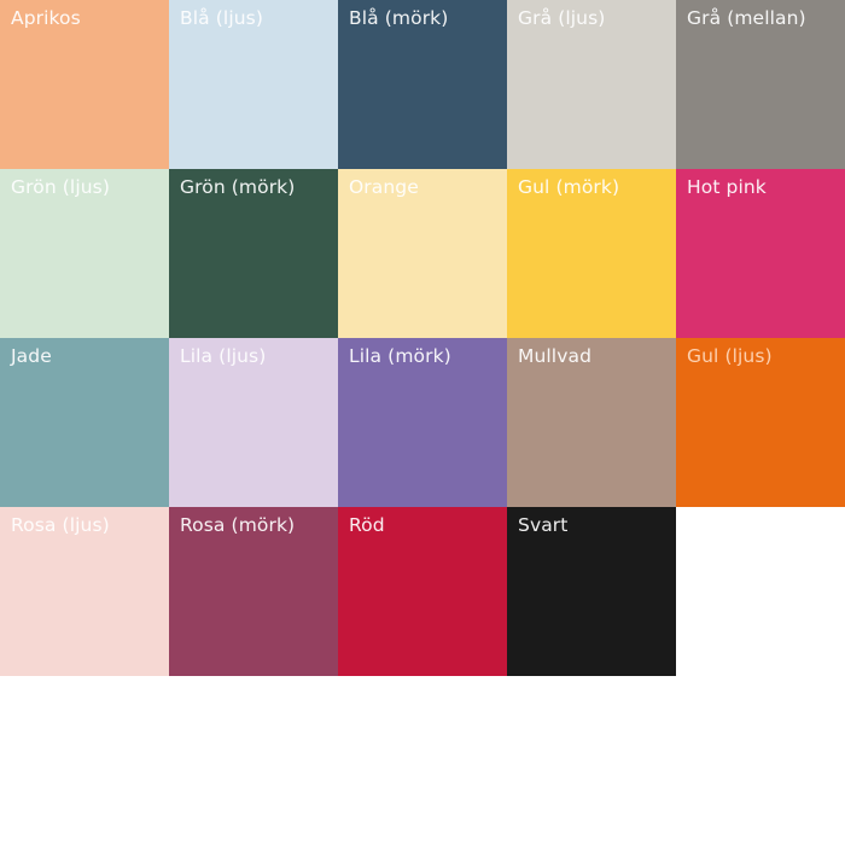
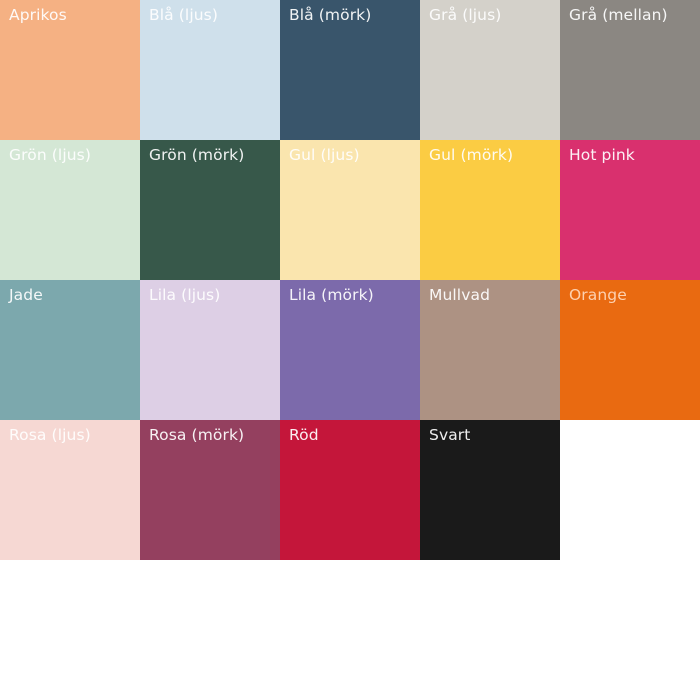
  Aprikos
  Blå (ljus)
  Blå (mörk)
  Grå (ljus)
  Grå (mellan)
  Grön (ljus)
  Grön (mörk)
- Orange
+ Gul (ljus)
  Gul (mörk)
  Hot pink
  Jade
  Lila (ljus)
  Lila (mörk)
  Mullvad
- Gul (ljus)
+ Orange
  Rosa (ljus)
  Rosa (mörk)
  Röd
  Svart
